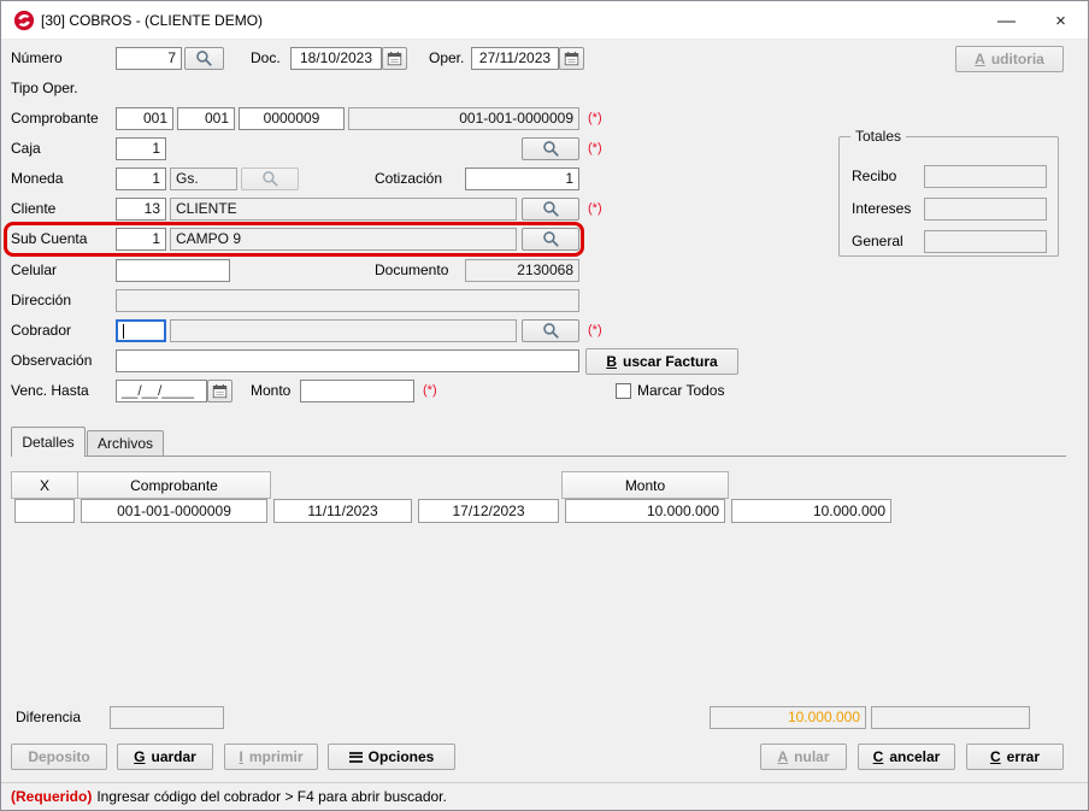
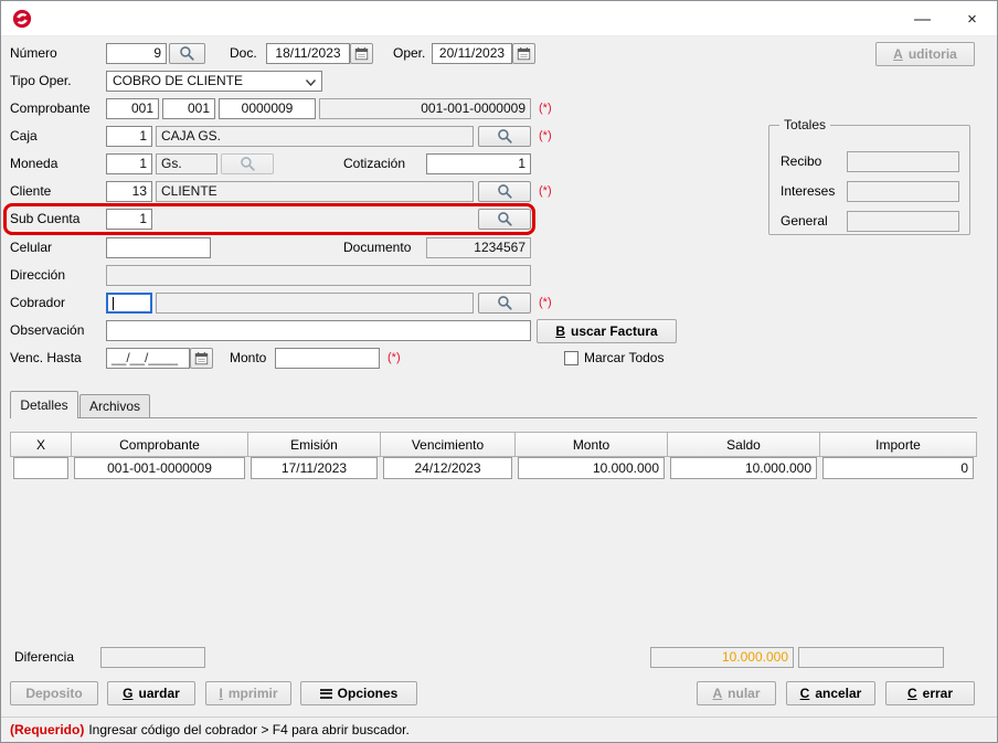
- [30] COBROS - (CLIENTE DEMO)
  —
  ×
  Número
- 7
+ 9
  Doc.
- 18/10/2023
+ 18/11/2023
  Oper.
- 27/11/2023
+ 20/11/2023
  A
  uditoria
  Tipo Oper.
+ COBRO DE CLIENTE
  Comprobante
  001
  001
  0000009
  001-001-0000009
  (*)
  Caja
  1
+ CAJA GS.
  (*)
  Totales
  Recibo
  Intereses
  General
  Moneda
  1
  Gs.
  Cotización
  1
  Cliente
  13
  CLIENTE
  (*)
  Sub Cuenta
  1
- CAMPO 9
  Celular
  Documento
- 2130068
+ 1234567
  Dirección
  Cobrador
  (*)
  Observación
  B
  uscar Factura
  Venc. Hasta
  __/__/____
  Monto
  (*)
  Marcar Todos
  Detalles
  Archivos
  X
  Comprobante
+ Emisión
+ Vencimiento
  Monto
+ Saldo
+ Importe
  001-001-0000009
- 11/11/2023
+ 17/11/2023
- 17/12/2023
+ 24/12/2023
  10.000.000
  10.000.000
+ 0
  Diferencia
  10.000.000
  Deposito
  G
  uardar
  I
  mprimir
  Opciones
  A
  nular
  C
  ancelar
  C
  errar
  (Requerido) Ingresar código del cobrador > F4 para abrir buscador.
